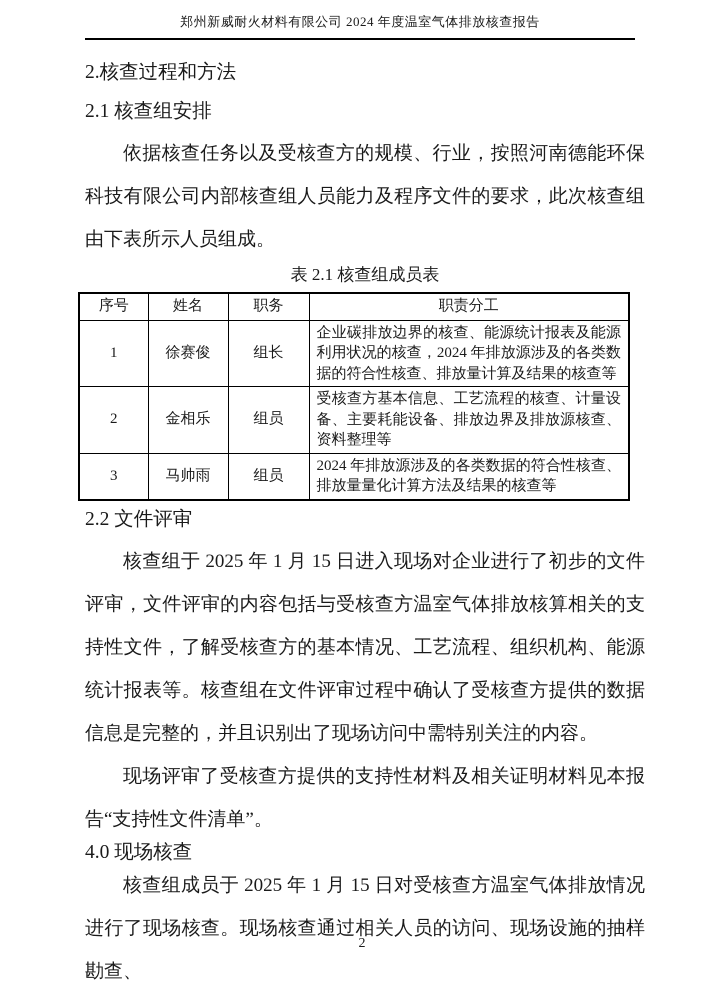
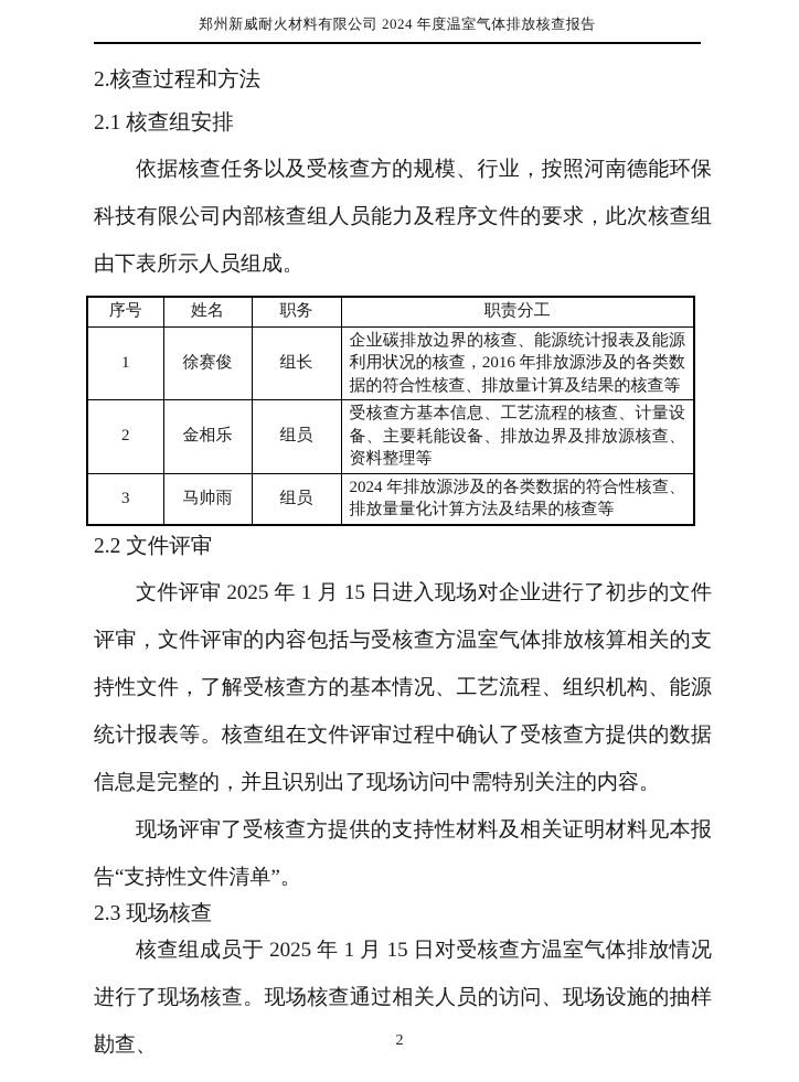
  郑州新威耐火材料有限公司 2024 年度温室气体排放核查报告
  2.核查过程和方法
  2.1 核查组安排
  依据核查任务以及受核查方的规模、行业，按照河南德能环保科技有限公司内部核查组人员能力及程序文件的要求，此次核查组由下表所示人员组成。
- 表 2.1 核查组成员表
  序号	姓名	职务	职责分工
- 1	徐赛俊	组长	企业碳排放边界的核查、能源统计报表及能源利用状况的核查，2024 年排放源涉及的各类数据的符合性核查、排放量计算及结果的核查等
+ 1	徐赛俊	组长	企业碳排放边界的核查、能源统计报表及能源利用状况的核查，2016 年排放源涉及的各类数据的符合性核查、排放量计算及结果的核查等
  2	金相乐	组员	受核查方基本信息、工艺流程的核查、计量设备、主要耗能设备、排放边界及排放源核查、资料整理等
  3	马帅雨	组员	2024 年排放源涉及的各类数据的符合性核查、排放量量化计算方法及结果的核查等
  2.2 文件评审
- 核查组于 2025 年 1 月 15 日进入现场对企业进行了初步的文件评审，文件评审的内容包括与受核查方温室气体排放核算相关的支持性文件，了解受核查方的基本情况、工艺流程、组织机构、能源统计报表等。核查组在文件评审过程中确认了受核查方提供的数据信息是完整的，并且识别出了现场访问中需特别关注的内容。
+ 文件评审 2025 年 1 月 15 日进入现场对企业进行了初步的文件评审，文件评审的内容包括与受核查方温室气体排放核算相关的支持性文件，了解受核查方的基本情况、工艺流程、组织机构、能源统计报表等。核查组在文件评审过程中确认了受核查方提供的数据信息是完整的，并且识别出了现场访问中需特别关注的内容。
  现场评审了受核查方提供的支持性材料及相关证明材料见本报告“支持性文件清单”。
- 4.0 现场核查
+ 2.3 现场核查
  核查组成员于 2025 年 1 月 15 日对受核查方温室气体排放情况进行了现场核查。现场核查通过相关人员的访问、现场设施的抽样勘查、
  2
